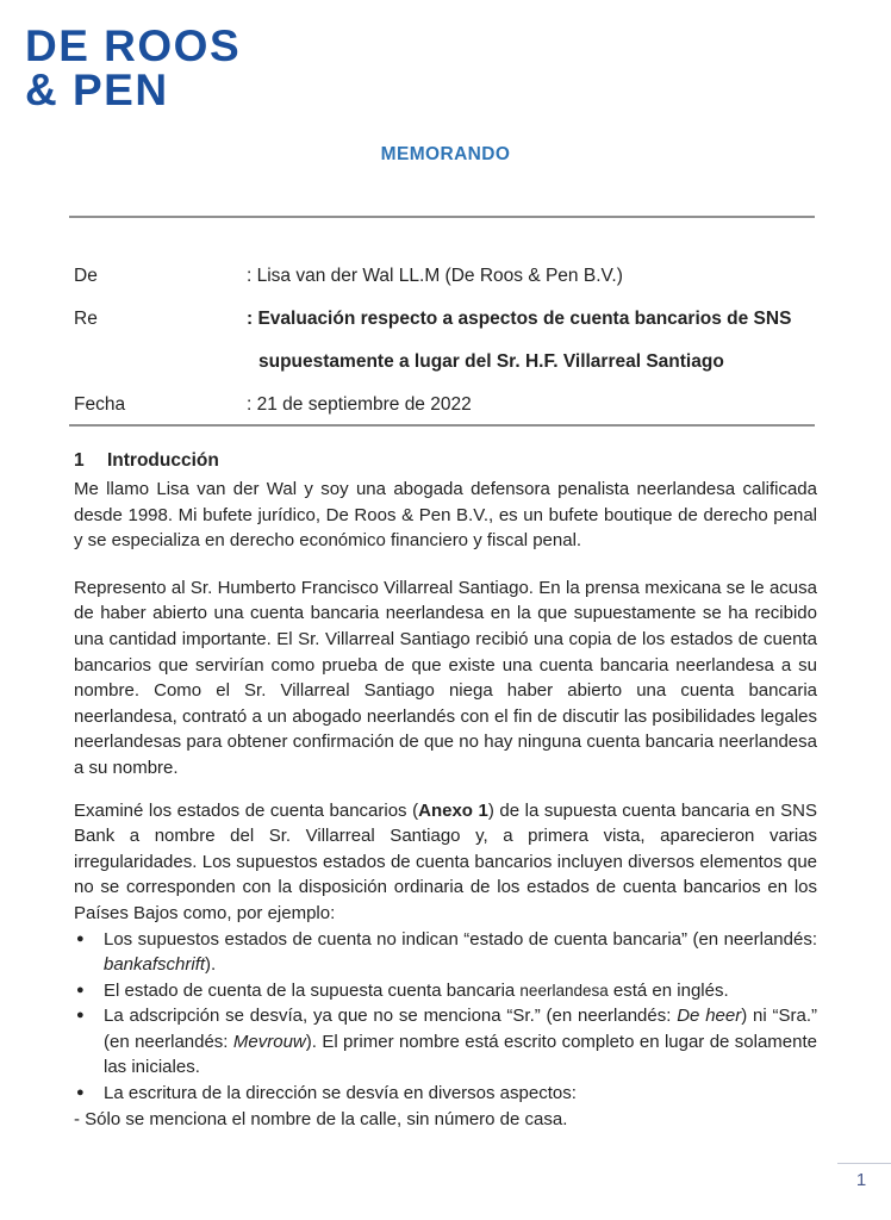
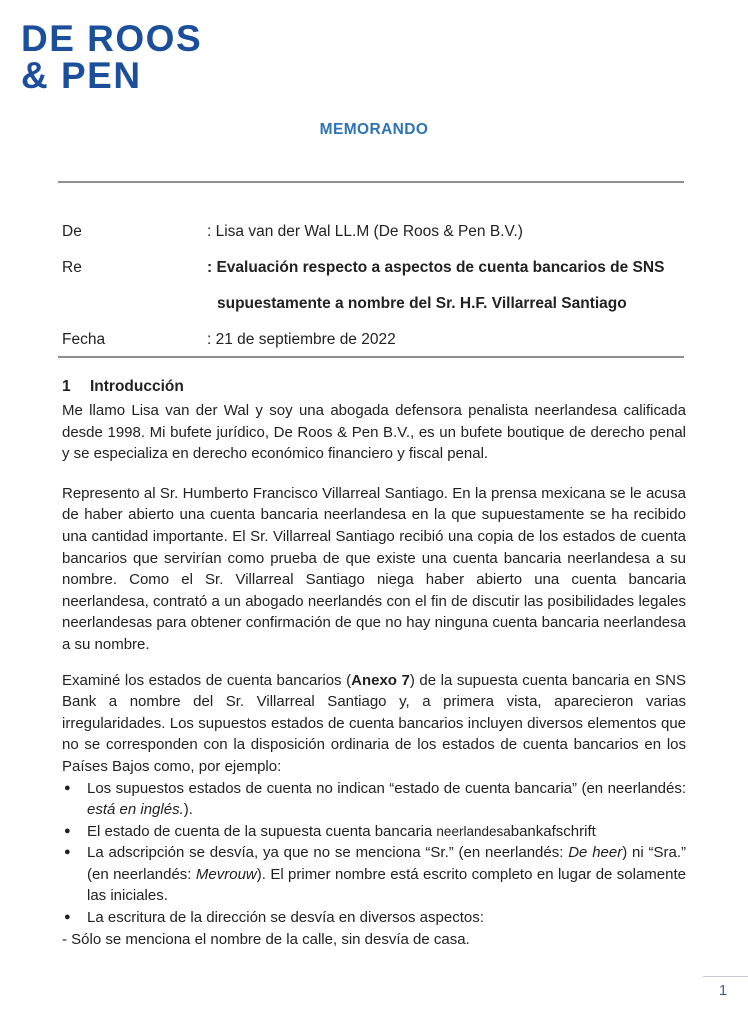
  DE ROOS
  & PEN
  MEMORANDO
  De
  : Lisa van der Wal LL.M (De Roos & Pen B.V.)
  Re
  : Evaluación respecto a aspectos de cuenta bancarios de SNS
- supuestamente a lugar del Sr. H.F. Villarreal Santiago
+ supuestamente a nombre del Sr. H.F. Villarreal Santiago
  Fecha
  : 21 de septiembre de 2022
  1 Introducción
  Me llamo Lisa van der Wal y soy una abogada defensora penalista neerlandesa calificada desde 1998. Mi bufete jurídico, De Roos & Pen B.V., es un bufete boutique de derecho penal y se especializa en derecho económico financiero y fiscal penal.
  Represento al Sr. Humberto Francisco Villarreal Santiago. En la prensa mexicana se le acusa de haber abierto una cuenta bancaria neerlandesa en la que supuestamente se ha recibido una cantidad importante. El Sr. Villarreal Santiago recibió una copia de los estados de cuenta bancarios que servirían como prueba de que existe una cuenta bancaria neerlandesa a su nombre. Como el Sr. Villarreal Santiago niega haber abierto una cuenta bancaria neerlandesa, contrató a un abogado neerlandés con el fin de discutir las posibilidades legales neerlandesas para obtener confirmación de que no hay ninguna cuenta bancaria neerlandesa a su nombre.
- Examiné los estados de cuenta bancarios (Anexo 1) de la supuesta cuenta bancaria en SNS Bank a nombre del Sr. Villarreal Santiago y, a primera vista, aparecieron varias irregularidades. Los supuestos estados de cuenta bancarios incluyen diversos elementos que no se corresponden con la disposición ordinaria de los estados de cuenta bancarios en los Países Bajos como, por ejemplo:
+ Examiné los estados de cuenta bancarios (Anexo 7) de la supuesta cuenta bancaria en SNS Bank a nombre del Sr. Villarreal Santiago y, a primera vista, aparecieron varias irregularidades. Los supuestos estados de cuenta bancarios incluyen diversos elementos que no se corresponden con la disposición ordinaria de los estados de cuenta bancarios en los Países Bajos como, por ejemplo:
  ●
- Los supuestos estados de cuenta no indican “estado de cuenta bancaria” (en neerlandés: bankafschrift).
+ Los supuestos estados de cuenta no indican “estado de cuenta bancaria” (en neerlandés: está en inglés.).
  ●
- El estado de cuenta de la supuesta cuenta bancaria neerlandesa está en inglés.
+ El estado de cuenta de la supuesta cuenta bancaria neerlandesabankafschrift
  ●
  La adscripción se desvía, ya que no se menciona “Sr.” (en neerlandés: De heer) ni “Sra.” (en neerlandés: Mevrouw). El primer nombre está escrito completo en lugar de solamente las iniciales.
  ●
  La escritura de la dirección se desvía en diversos aspectos:
- - Sólo se menciona el nombre de la calle, sin número de casa.
+ - Sólo se menciona el nombre de la calle, sin desvía de casa.
  1
